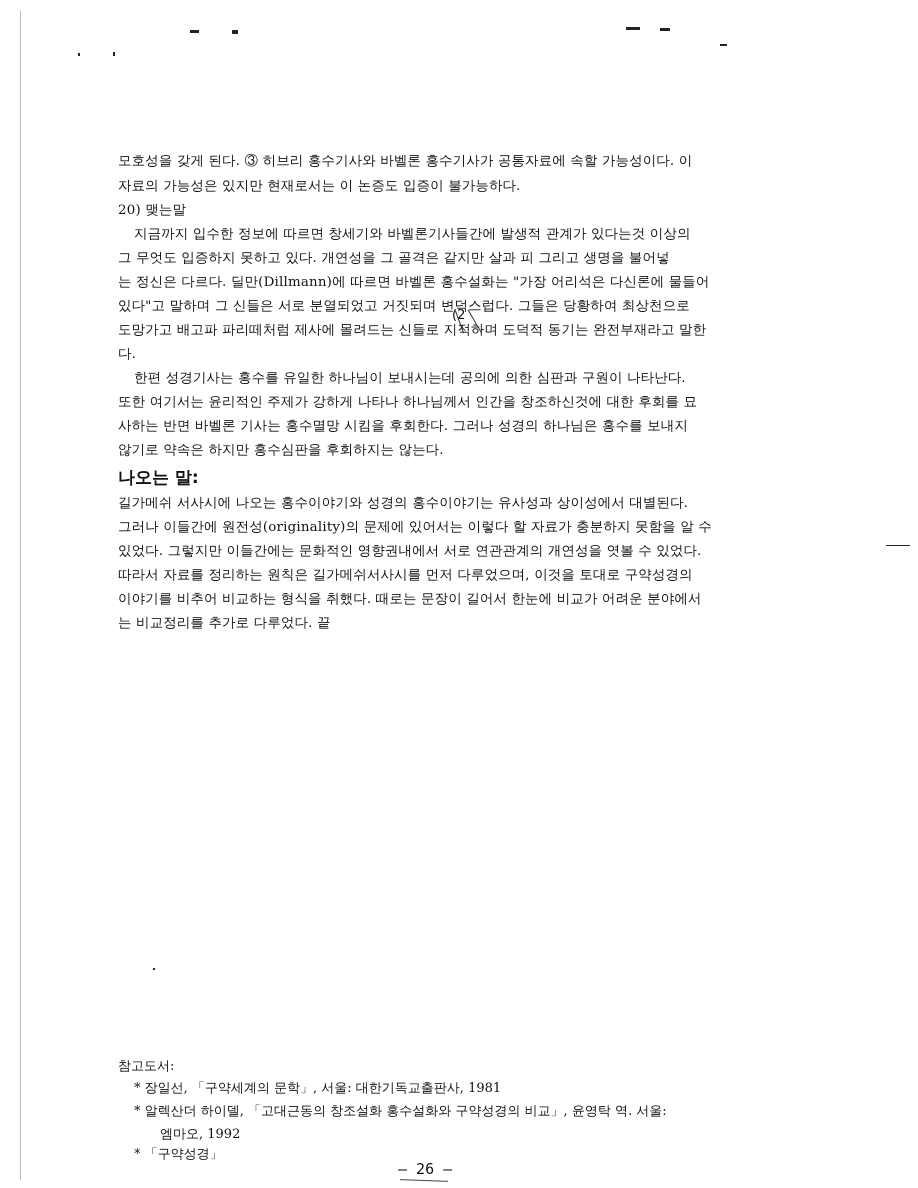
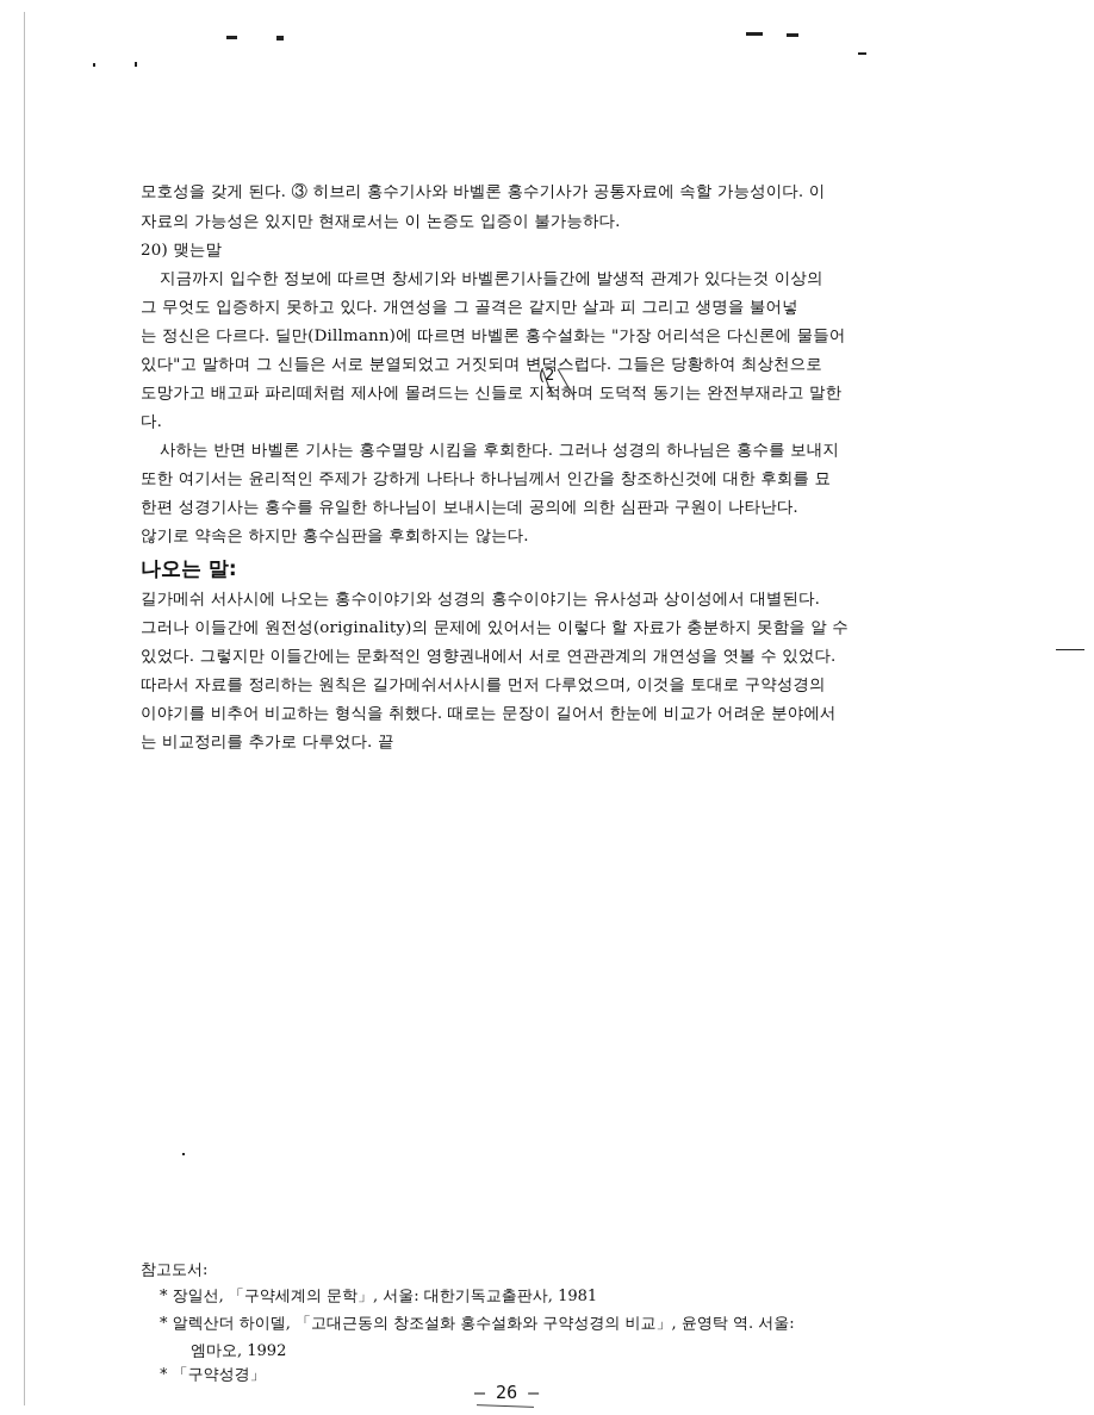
  모호성을 갖게 된다. ③ 히브리 홍수기사와 바벨론 홍수기사가 공통자료에 속할 가능성이다. 이
  자료의 가능성은 있지만 현재로서는 이 논증도 입증이 불가능하다.
  20) 맺는말
  지금까지 입수한 정보에 따르면 창세기와 바벨론기사들간에 발생적 관계가 있다는것 이상의
  그 무엇도 입증하지 못하고 있다. 개연성을 그 골격은 같지만 살과 피 그리고 생명을 불어넣
  는 정신은 다르다. 딜만(Dillmann)에 따르면 바벨론 홍수설화는 "가장 어리석은 다신론에 물들어
  있다"고 말하며 그 신들은 서로 분열되었고 거짓되며 변덕스럽다. 그들은 당황하여 최상천으로
  도망가고 배고파 파리떼처럼 제사에 몰려드는 신들로 지적하며 도덕적 동기는 완전부재라고 말한
  다.
  (2
- 한편 성경기사는 홍수를 유일한 하나님이 보내시는데 공의에 의한 심판과 구원이 나타난다.
+ 사하는 반면 바벨론 기사는 홍수멸망 시킴을 후회한다. 그러나 성경의 하나님은 홍수를 보내지
  또한 여기서는 윤리적인 주제가 강하게 나타나 하나님께서 인간을 창조하신것에 대한 후회를 묘
- 사하는 반면 바벨론 기사는 홍수멸망 시킴을 후회한다. 그러나 성경의 하나님은 홍수를 보내지
+ 한편 성경기사는 홍수를 유일한 하나님이 보내시는데 공의에 의한 심판과 구원이 나타난다.
  않기로 약속은 하지만 홍수심판을 후회하지는 않는다.
  나오는 말:
  길가메쉬 서사시에 나오는 홍수이야기와 성경의 홍수이야기는 유사성과 상이성에서 대별된다.
  그러나 이들간에 원전성(originality)의 문제에 있어서는 이렇다 할 자료가 충분하지 못함을 알 수
  있었다. 그렇지만 이들간에는 문화적인 영향권내에서 서로 연관관계의 개연성을 엿볼 수 있었다.
  따라서 자료를 정리하는 원칙은 길가메쉬서사시를 먼저 다루었으며, 이것을 토대로 구약성경의
  이야기를 비추어 비교하는 형식을 취했다. 때로는 문장이 길어서 한눈에 비교가 어려운 분야에서
  는 비교정리를 추가로 다루었다. 끝
  참고도서:
  * 장일선, 「구약세계의 문학」, 서울: 대한기독교출판사, 1981
  * 알렉산더 하이델, 「고대근동의 창조설화 홍수설화와 구약성경의 비교」, 윤영탁 역. 서울:
  엠마오, 1992
  * 「구약성경」
  – 26 –
